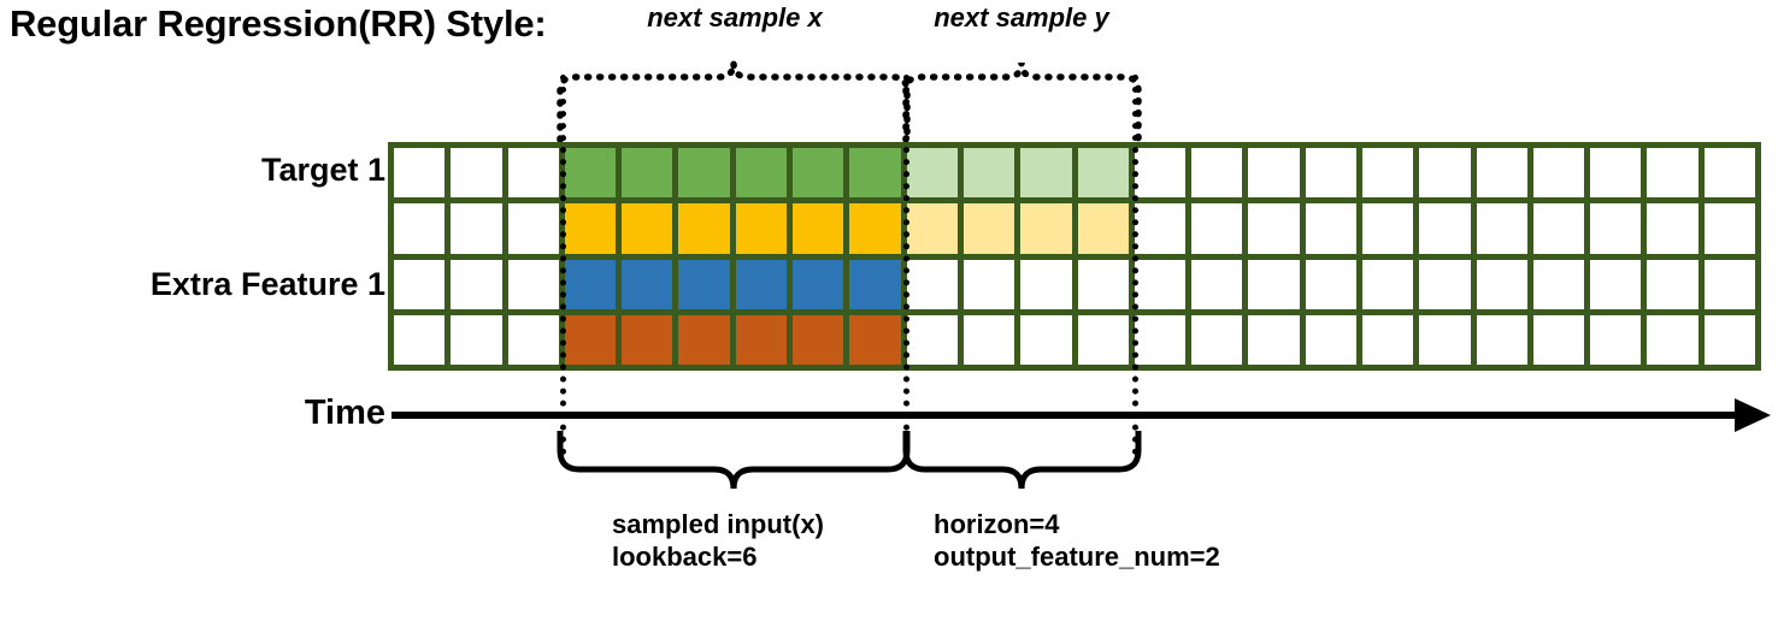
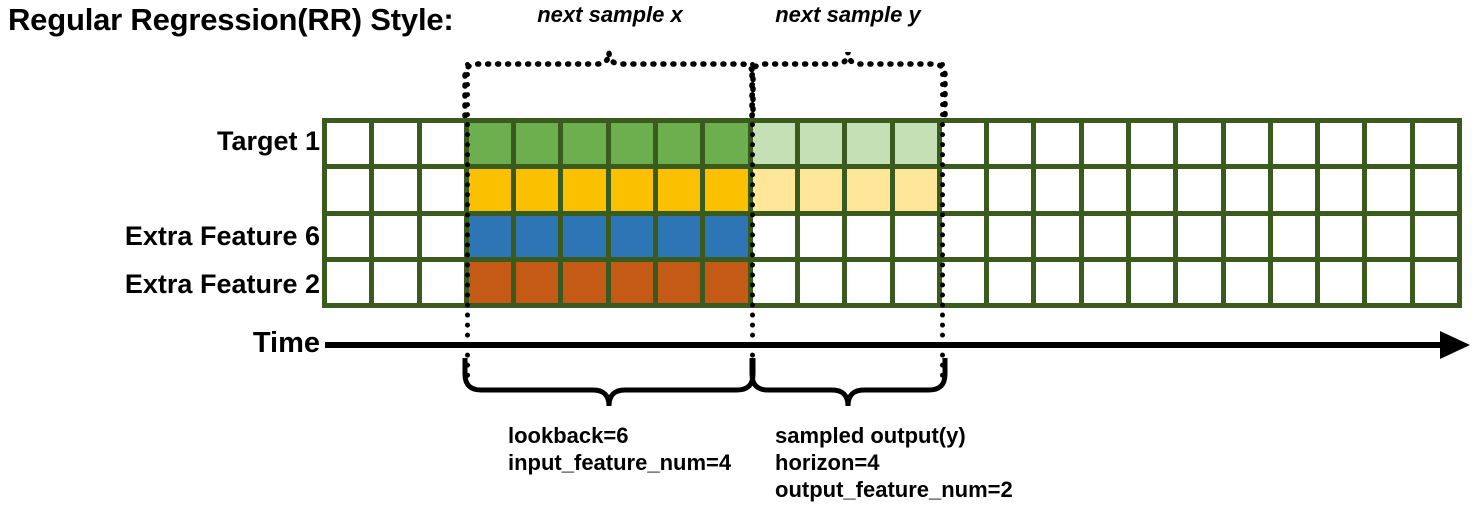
  Regular Regression(RR) Style:
  Target 1
- Extra Feature 1
+ Extra Feature 6
+ Extra Feature 2
  Time
  next sample x
  next sample y
- sampled input(x)
  lookback=6
+ input_feature_num=4
+ sampled output(y)
  horizon=4
  output_feature_num=2
